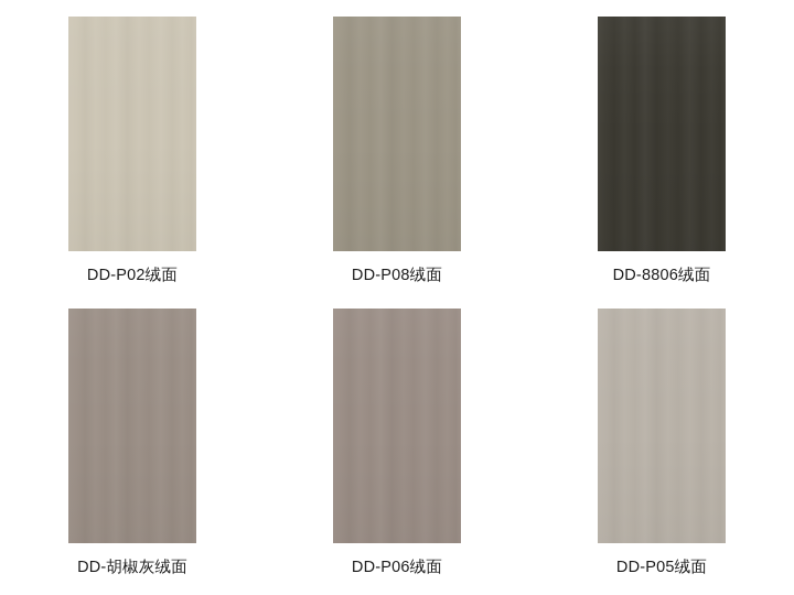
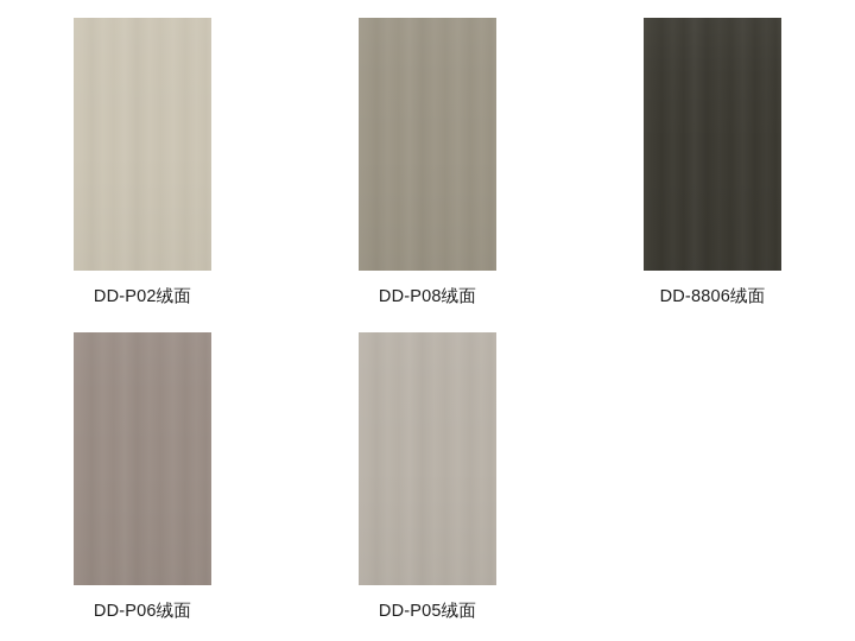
  DD-P02绒面
  DD-P08绒面
  DD-8806绒面
- DD-胡椒灰绒面
  DD-P06绒面
  DD-P05绒面
